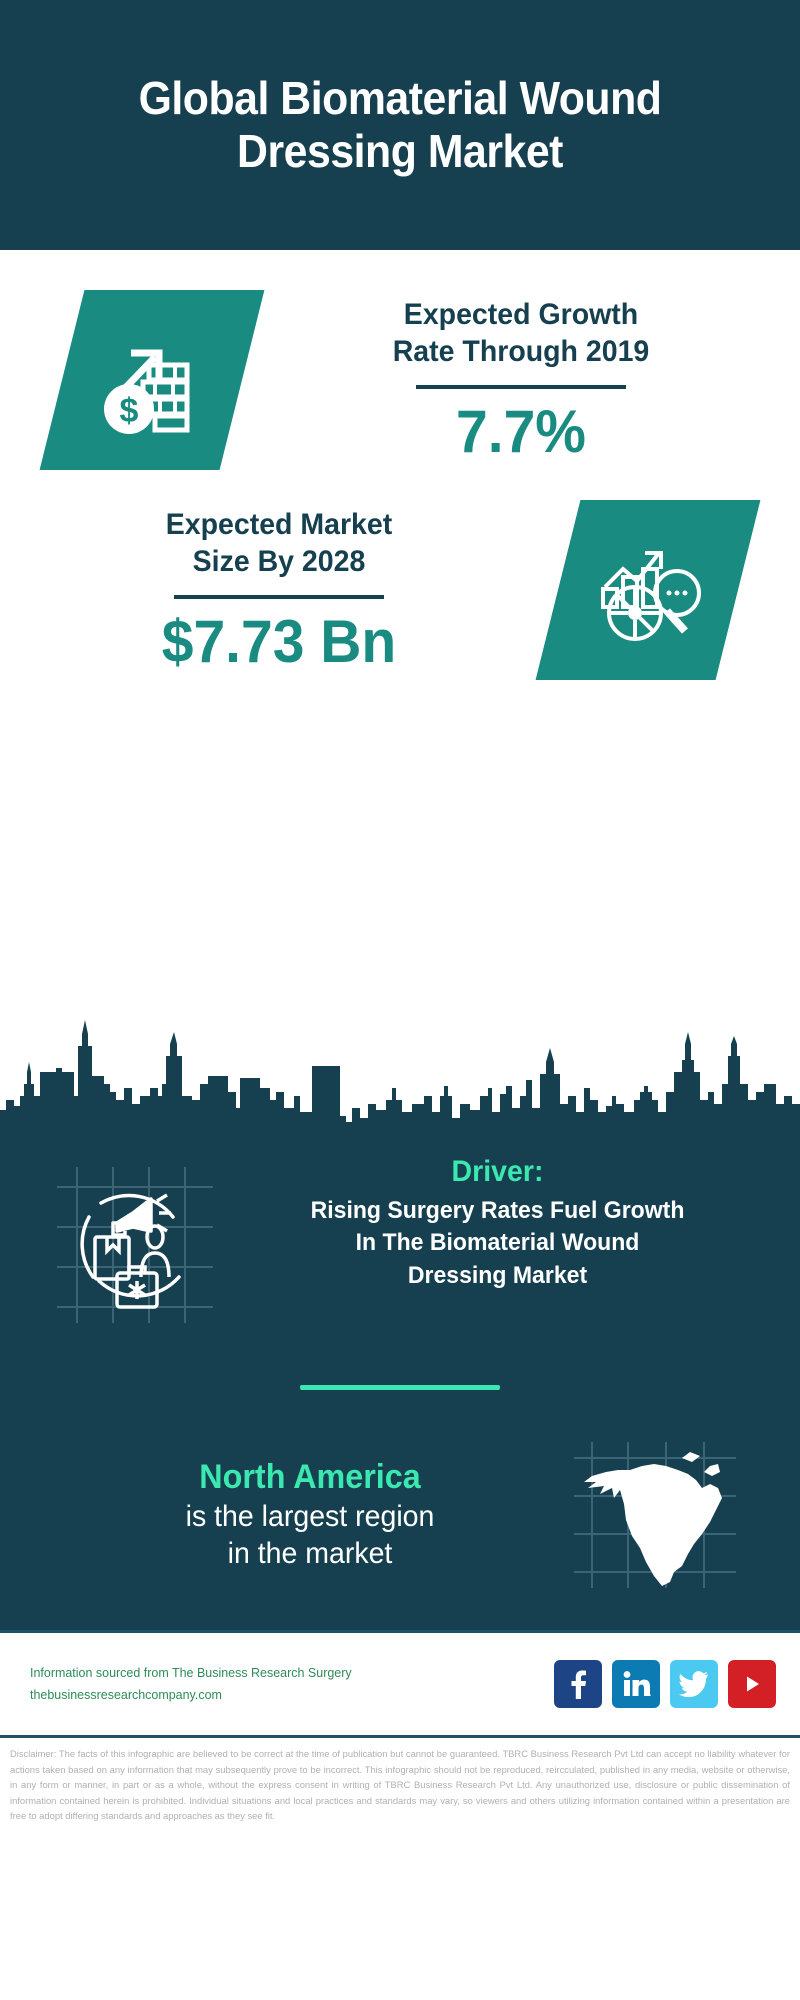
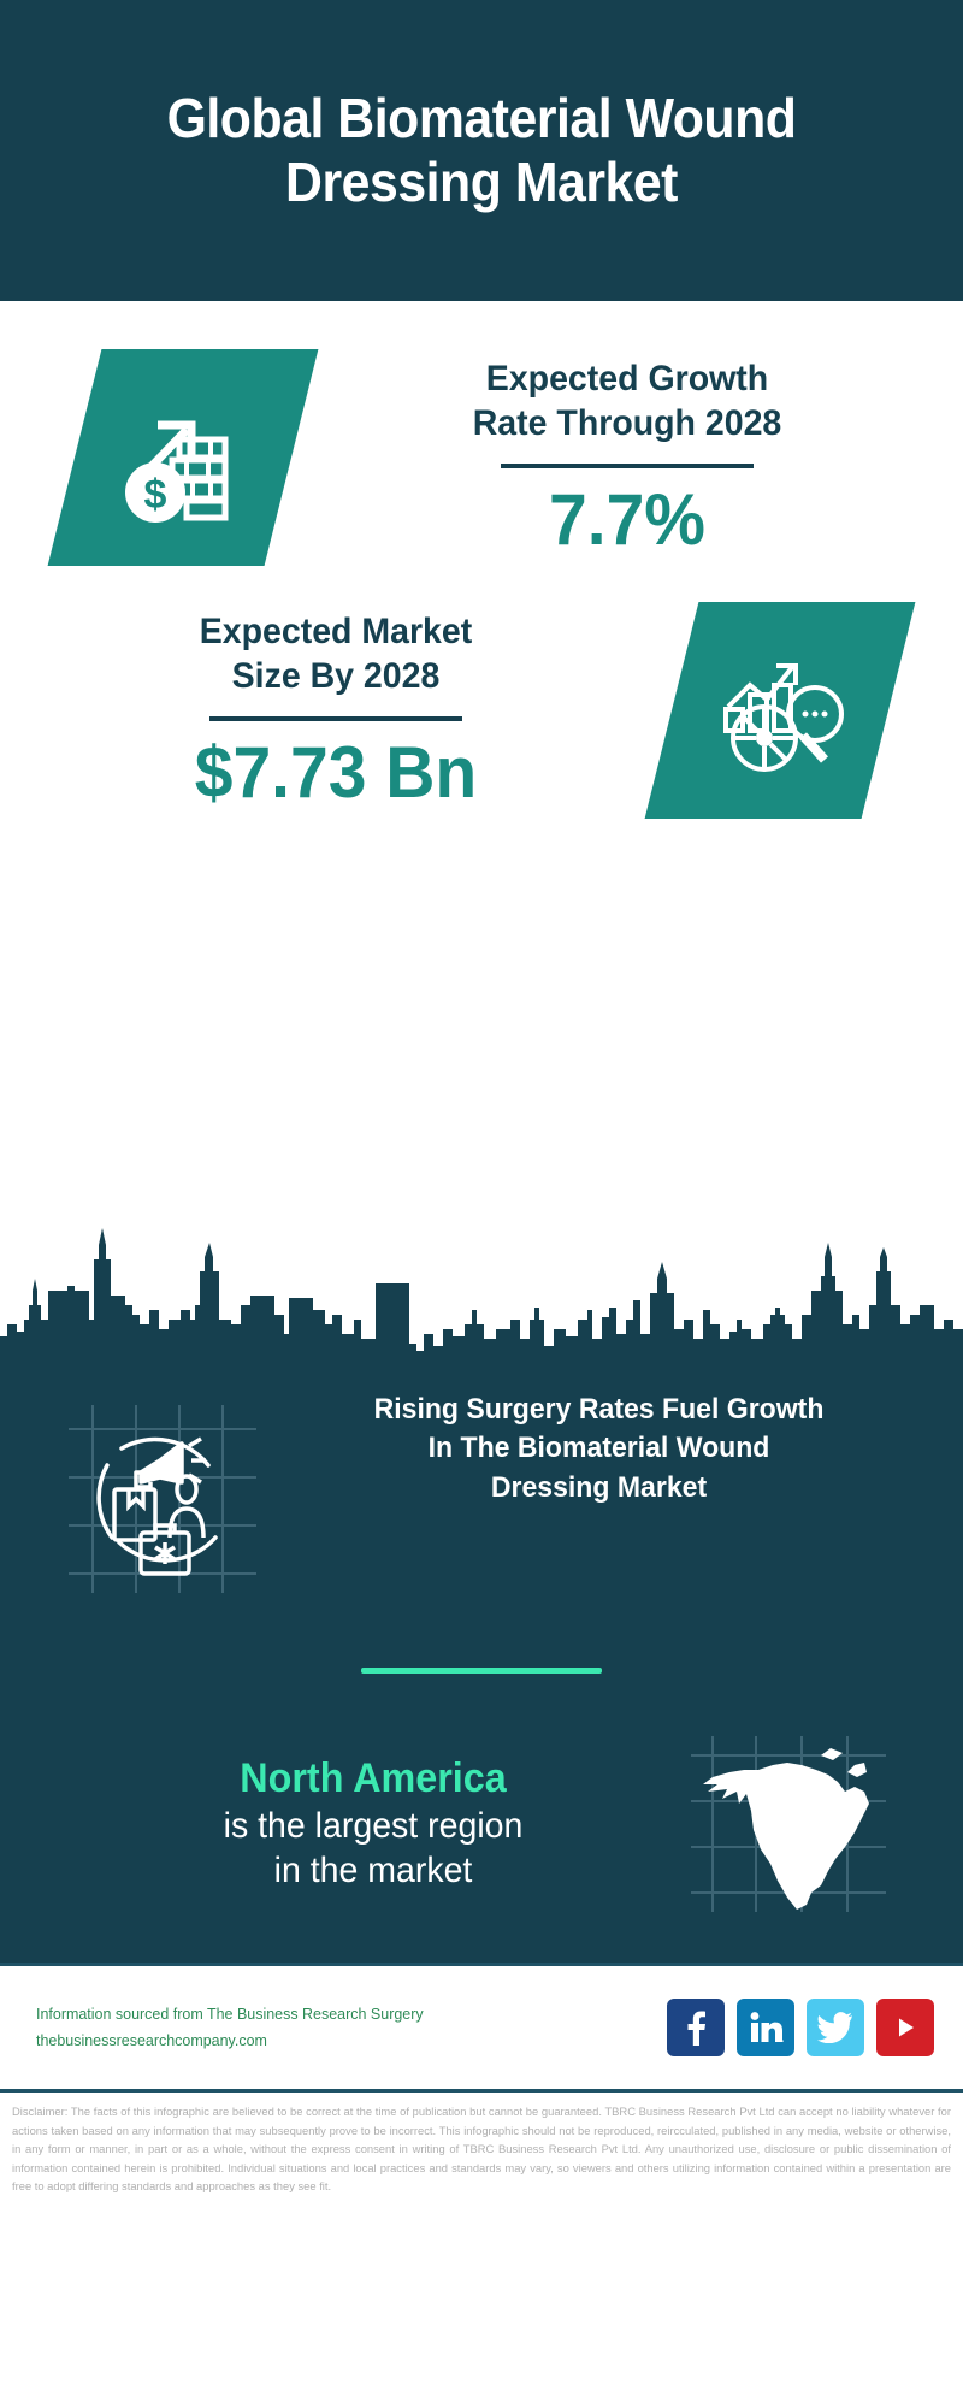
  Global Biomaterial Wound Dressing Market
  Expected Growth
- Rate Through 2019
+ Rate Through 2028
  7.7%
  Expected Market
  Size By 2028
  $7.73 Bn
- Driver:
  Rising Surgery Rates Fuel Growth
  In The Biomaterial Wound
  Dressing Market
  North America
  is the largest region
  in the market
  Information sourced from The Business Research Surgery
  thebusinessresearchcompany.com
  Disclaimer: The facts of this infographic are believed to be correct at the time of publication but cannot be guaranteed. TBRC Business Research Pvt Ltd can accept no liability whatever for actions taken based on any information that may subsequently prove to be incorrect. This infographic should not be reproduced, reircculated, published in any media, website or otherwise, in any form or manner, in part or as a whole, without the express consent in writing of TBRC Business Research Pvt Ltd. Any unauthorized use, disclosure or public dissemination of information contained herein is prohibited. Individual situations and local practices and standards may vary, so viewers and others utilizing information contained within a presentation are free to adopt differing standards and approaches as they see fit.
